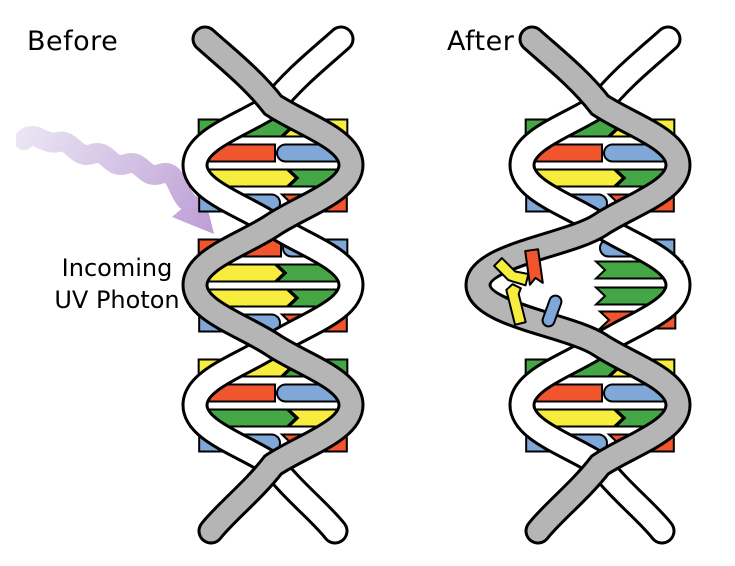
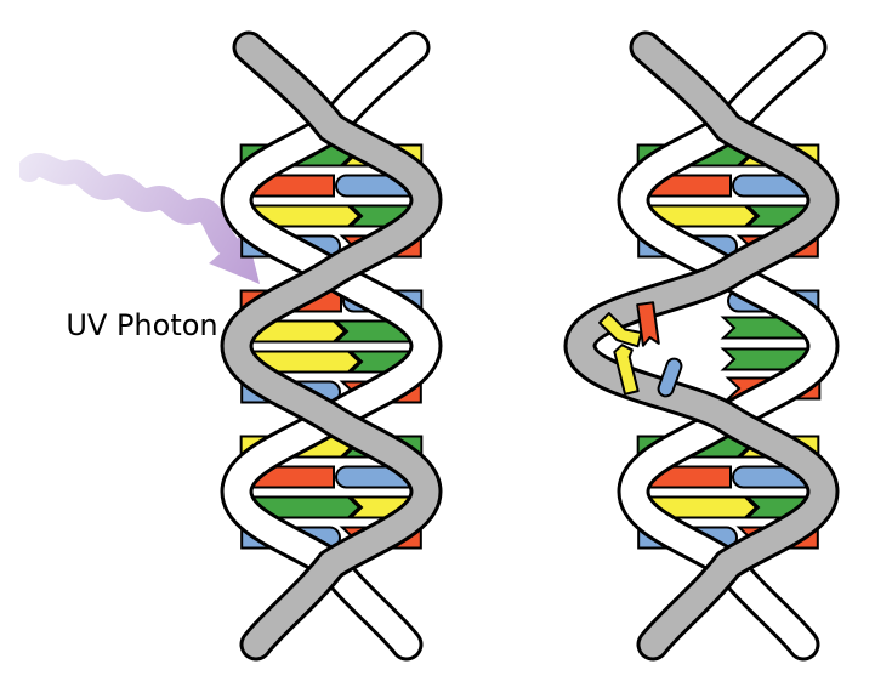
- Before
- After
- Incoming
  UV Photon
